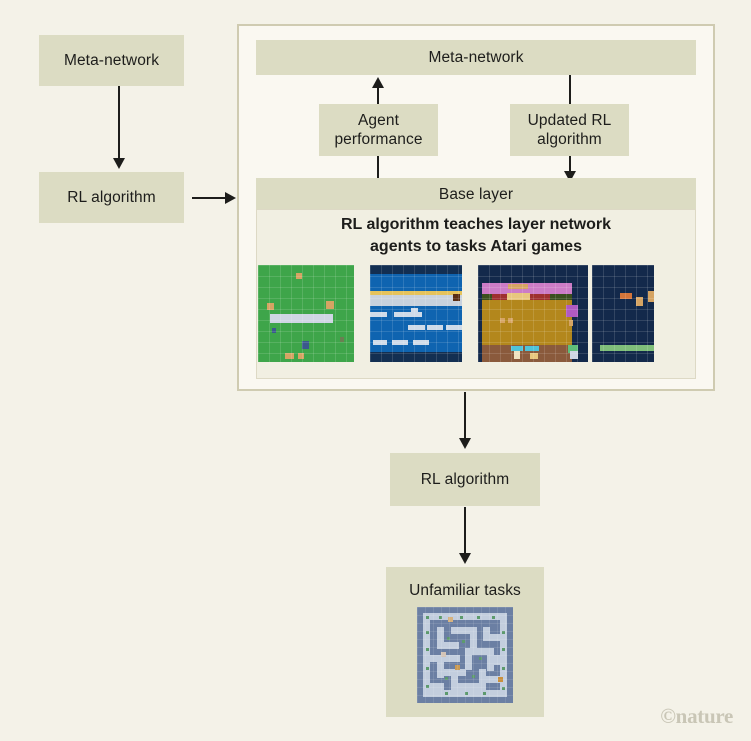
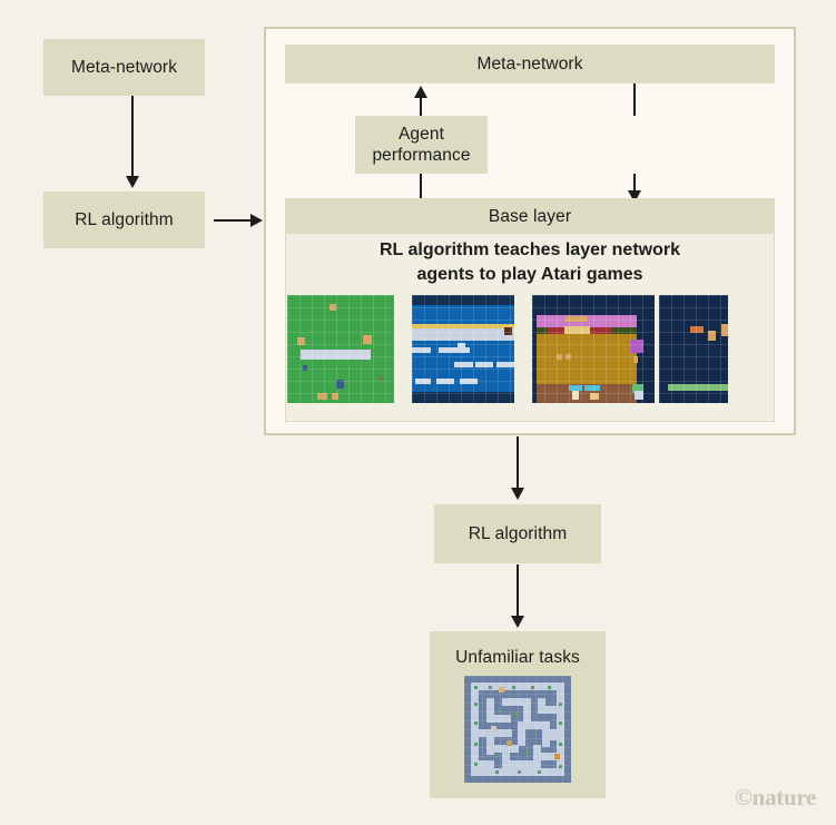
  Meta-network
  RL algorithm
  Meta-network
  Agent
  performance
- Updated RL
- algorithm
  Base layer
  RL algorithm teaches layer network
- agents to tasks Atari games
+ agents to play Atari games
  RL algorithm
  Unfamiliar tasks
  ©nature
